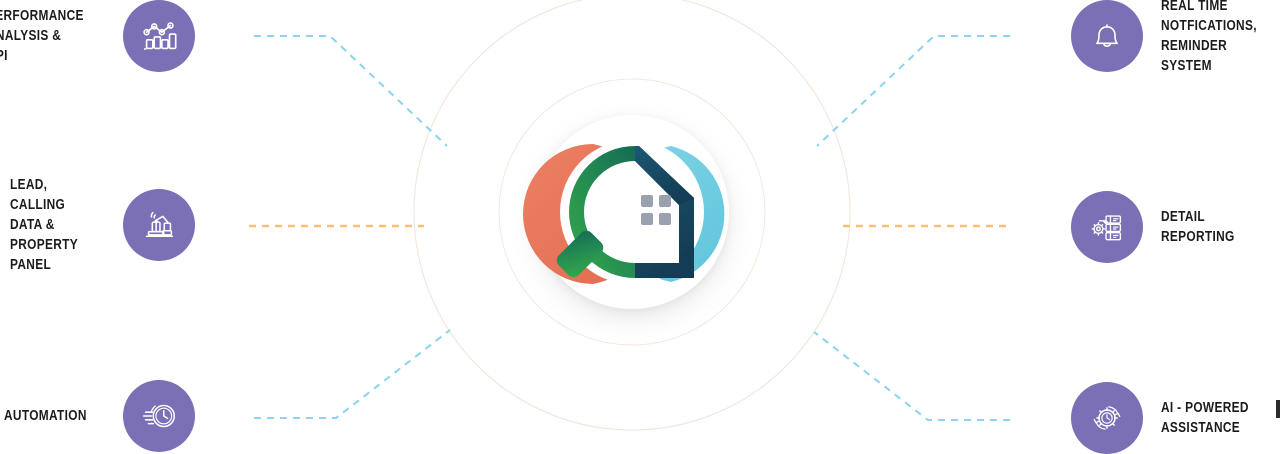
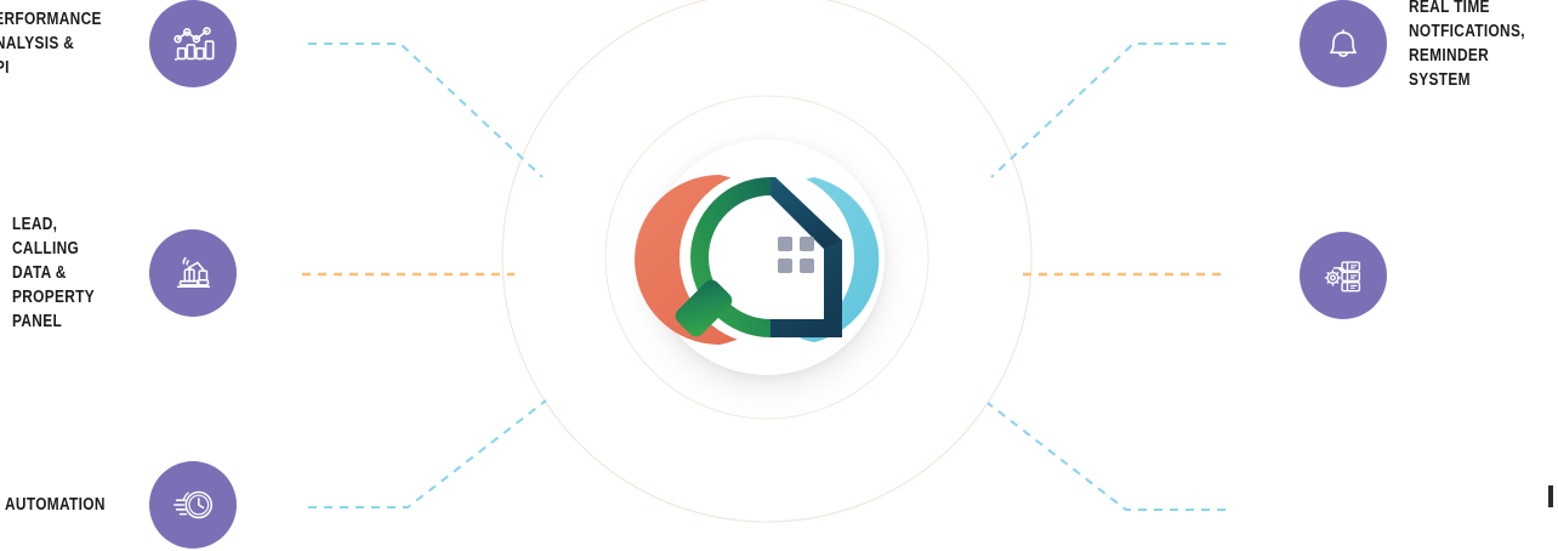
  RFORMANCE
  NALYSIS & PI
  LEAD, CALLING
  DATA &
  PROPERTY PANEL
  AUTOMATION
  REAL TIME
  NOTFICATIONS,
  REMINDER SYSTEM
- DETAIL
- REPORTING
- AI - POWERED
- ASSISTANCE
